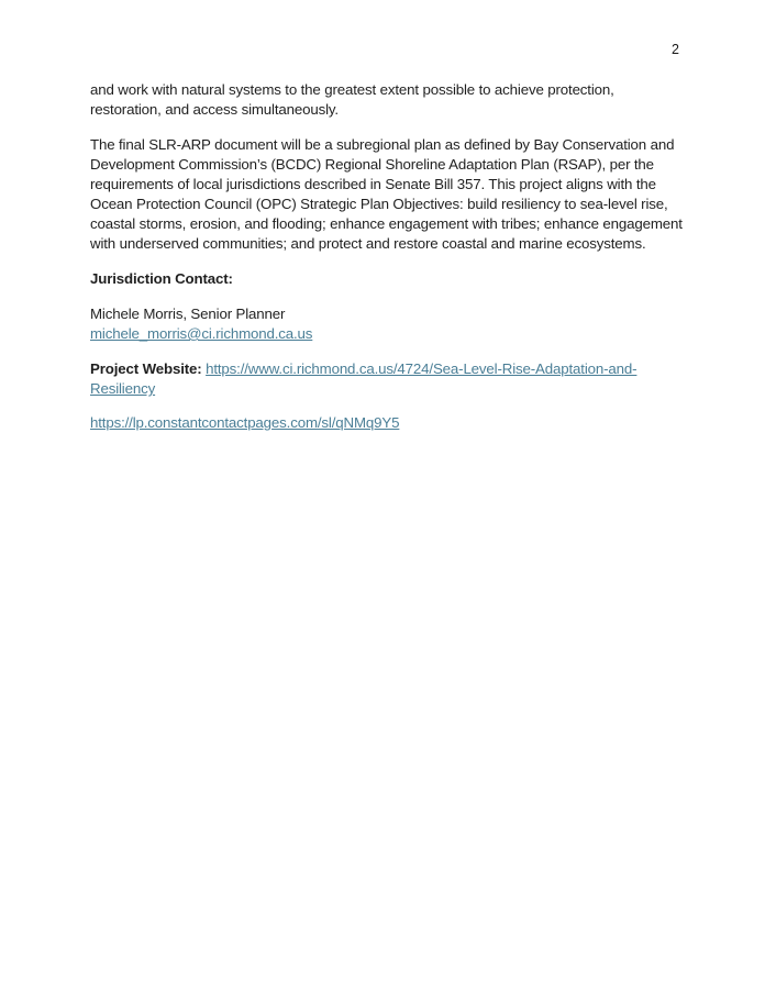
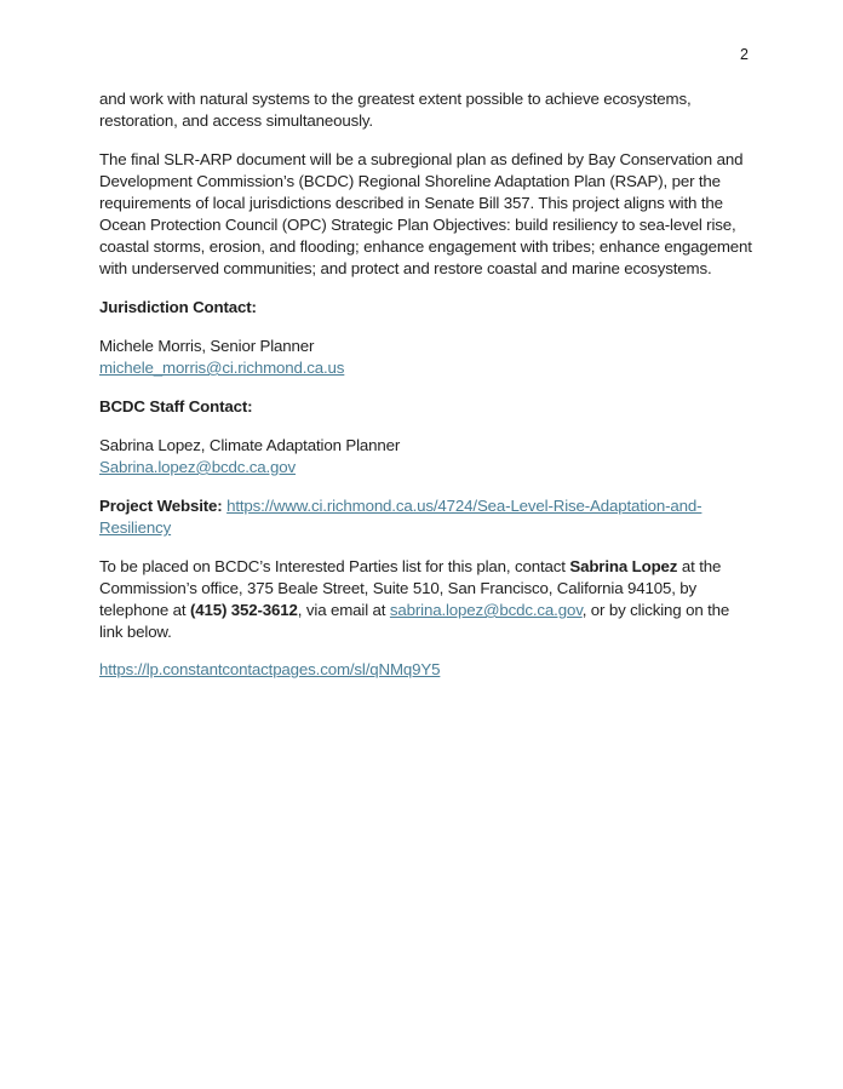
  2
- and work with natural systems to the greatest extent possible to achieve protection, restoration, and access simultaneously.
+ and work with natural systems to the greatest extent possible to achieve ecosystems, restoration, and access simultaneously.
  The final SLR-ARP document will be a subregional plan as defined by Bay Conservation and Development Commission’s (BCDC) Regional Shoreline Adaptation Plan (RSAP), per the requirements of local jurisdictions described in Senate Bill 357. This project aligns with the Ocean Protection Council (OPC) Strategic Plan Objectives: build resiliency to sea-level rise, coastal storms, erosion, and flooding; enhance engagement with tribes; enhance engagement with underserved communities; and protect and restore coastal and marine ecosystems.
  Jurisdiction Contact:
  Michele Morris, Senior Planner
  michele_morris@ci.richmond.ca.us
+ BCDC Staff Contact:
+ Sabrina Lopez, Climate Adaptation Planner
+ Sabrina.lopez@bcdc.ca.gov
  Project Website: https://www.ci.richmond.ca.us/4724/Sea-Level-Rise-Adaptation-and-Resiliency
+ To be placed on BCDC’s Interested Parties list for this plan, contact Sabrina Lopez at the Commission’s office, 375 Beale Street, Suite 510, San Francisco, California 94105, by telephone at (415) 352-3612, via email at sabrina.lopez@bcdc.ca.gov, or by clicking on the link below.
  https://lp.constantcontactpages.com/sl/qNMq9Y5
